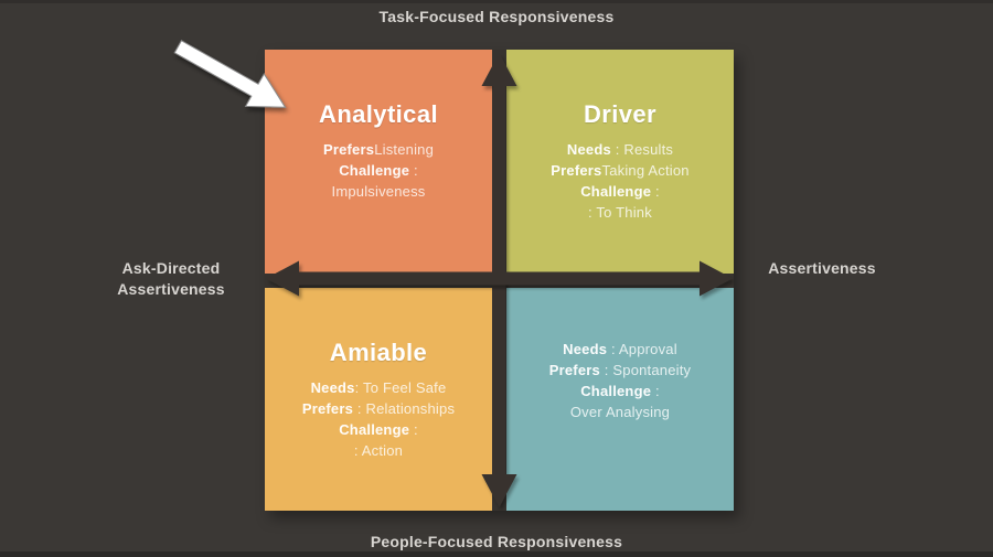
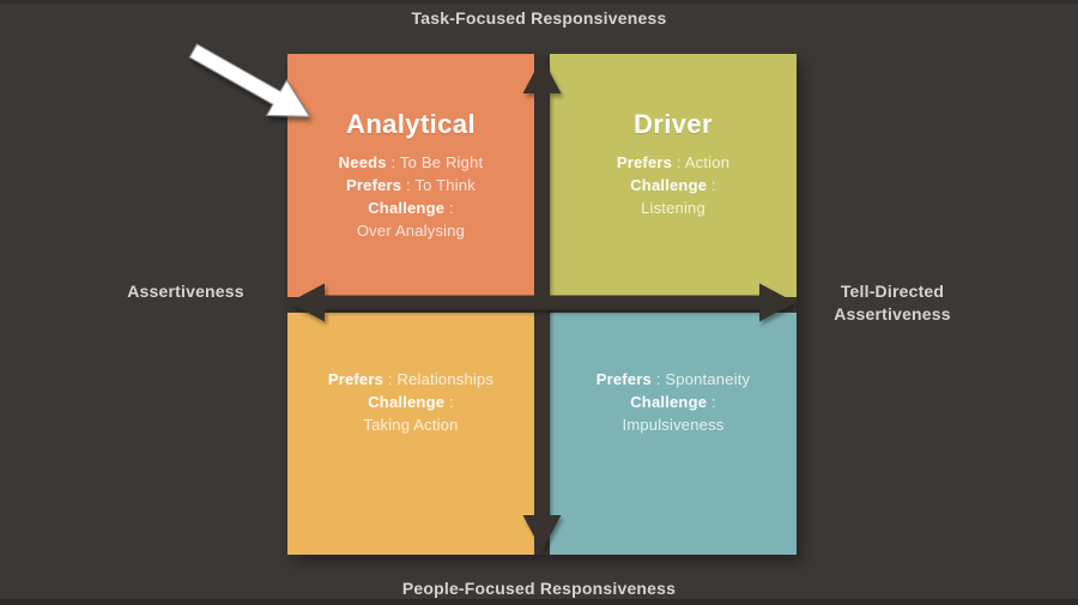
  Task-Focused Responsiveness
  People-Focused Responsiveness
- Ask-Directed
  Assertiveness
+ Tell-Directed
  Assertiveness
  Analytical
+ Needs : To Be Right
- PrefersListening
+ Prefers : To Think
  Challenge :
- Impulsiveness
+ Over Analysing
  Driver
- Needs : Results
- PrefersTaking Action
+ Prefers : Action
  Challenge :
- : To Think
+ Listening
- Amiable
- Needs: To Feel Safe
  Prefers : Relationships
  Challenge :
- : Action
+ Taking Action
- Needs : Approval
  Prefers : Spontaneity
  Challenge :
- Over Analysing
+ Impulsiveness
